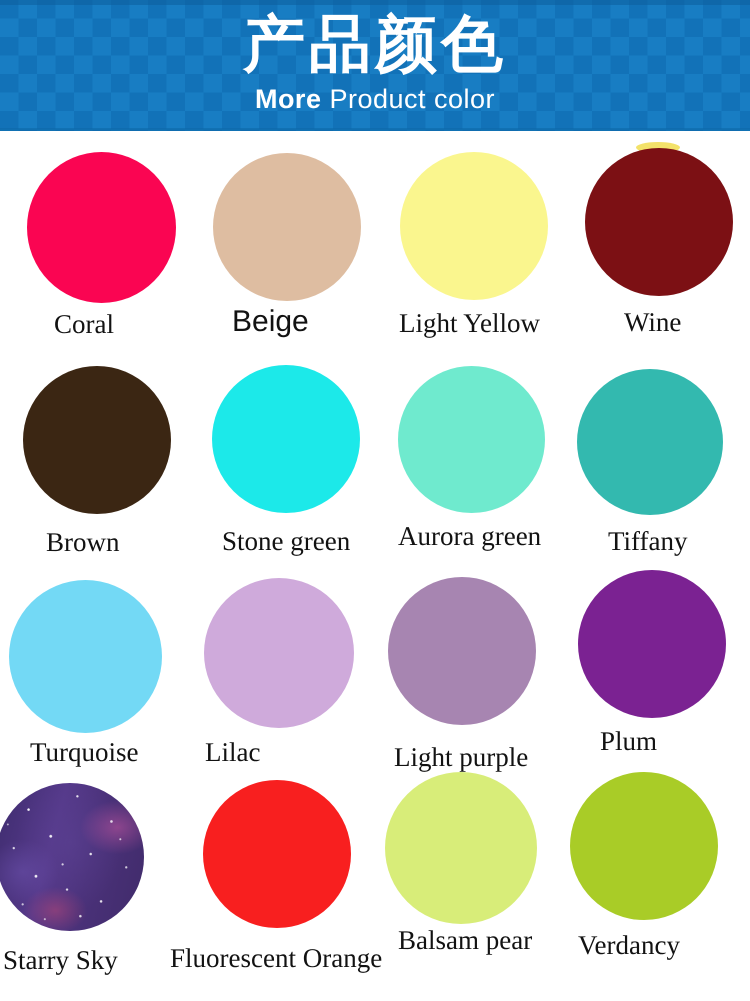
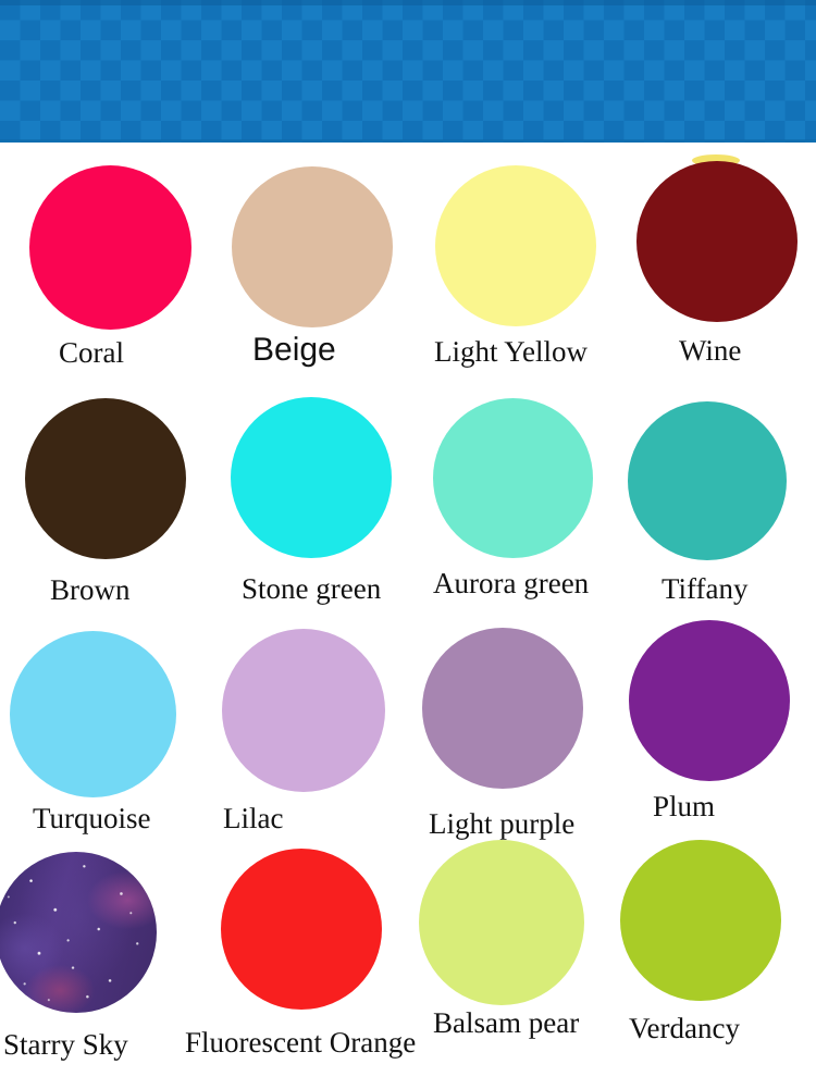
- 产品颜色
- More Product color
  Coral
  Beige
  Light Yellow
  Wine
  Brown
  Stone green
  Aurora green
  Tiffany
  Turquoise
  Lilac
  Light purple
  Plum
  Starry Sky
  Fluorescent Orange
  Balsam pear
  Verdancy
